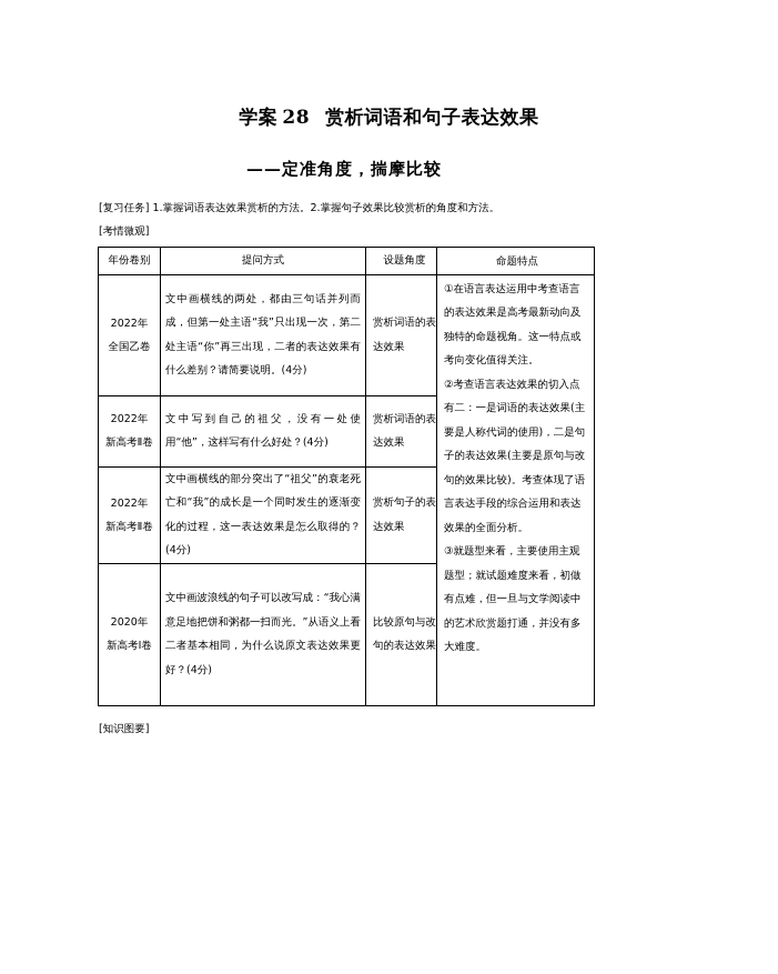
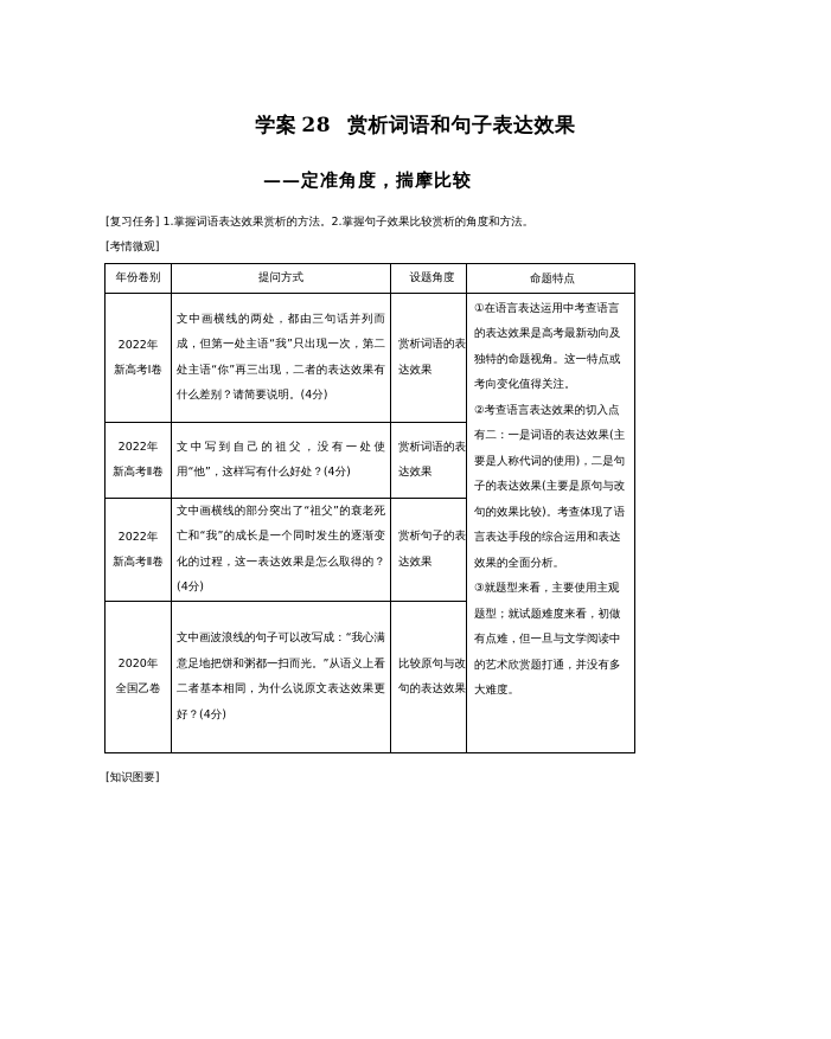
  学案 28 赏析词语和句子表达效果
  ——定准角度，揣摩比较
  [复习任务] 1.掌握词语表达效果赏析的方法。2.掌握句子效果比较赏析的角度和方法。
  [考情微观]
  年份卷别	提问方式	设题角度	命题特点
- 2022年全国乙卷	文中画横线的两处，都由三句话并列而成，但第一处主语“我”只出现一次，第二处主语“你”再三出现，二者的表达效果有什么差别？请简要说明。(4分)	赏析词语的表达效果	①在语言表达运用中考查语言的表达效果是高考最新动向及独特的命题视角。这一特点或考向变化值得关注。 ②考查语言表达效果的切入点有二：一是词语的表达效果(主要是人称代词的使用)，二是句子的表达效果(主要是原句与改句的效果比较)。考查体现了语言表达手段的综合运用和表达效果的全面分析。 ③就题型来看，主要使用主观题型；就试题难度来看，初做有点难，但一旦与文学阅读中的艺术欣赏题打通，并没有多大难度。
+ 2022年新高考Ⅰ卷	文中画横线的两处，都由三句话并列而成，但第一处主语“我”只出现一次，第二处主语“你”再三出现，二者的表达效果有什么差别？请简要说明。(4分)	赏析词语的表达效果	①在语言表达运用中考查语言的表达效果是高考最新动向及独特的命题视角。这一特点或考向变化值得关注。 ②考查语言表达效果的切入点有二：一是词语的表达效果(主要是人称代词的使用)，二是句子的表达效果(主要是原句与改句的效果比较)。考查体现了语言表达手段的综合运用和表达效果的全面分析。 ③就题型来看，主要使用主观题型；就试题难度来看，初做有点难，但一旦与文学阅读中的艺术欣赏题打通，并没有多大难度。
  2022年新高考Ⅱ卷	文中写到自己的祖父，没有一处使用“他”，这样写有什么好处？(4分)	赏析词语的表达效果
  2022年新高考Ⅱ卷	文中画横线的部分突出了“祖父”的衰老死亡和“我”的成长是一个同时发生的逐渐变化的过程，这一表达效果是怎么取得的？(4分)	赏析句子的表达效果
- 2020年新高考Ⅰ卷	文中画波浪线的句子可以改写成：“我心满意足地把饼和粥都一扫而光。”从语义上看二者基本相同，为什么说原文表达效果更好？(4分)	比较原句与改句的表达效果
+ 2020年全国乙卷	文中画波浪线的句子可以改写成：“我心满意足地把饼和粥都一扫而光。”从语义上看二者基本相同，为什么说原文表达效果更好？(4分)	比较原句与改句的表达效果
  [知识图要]
